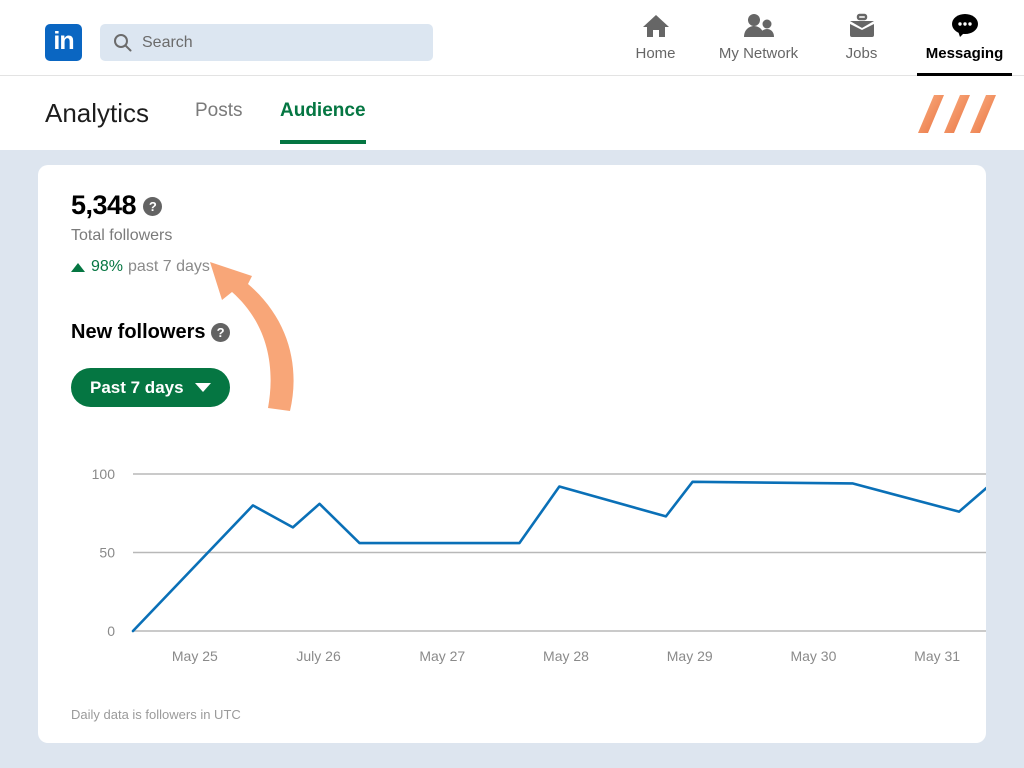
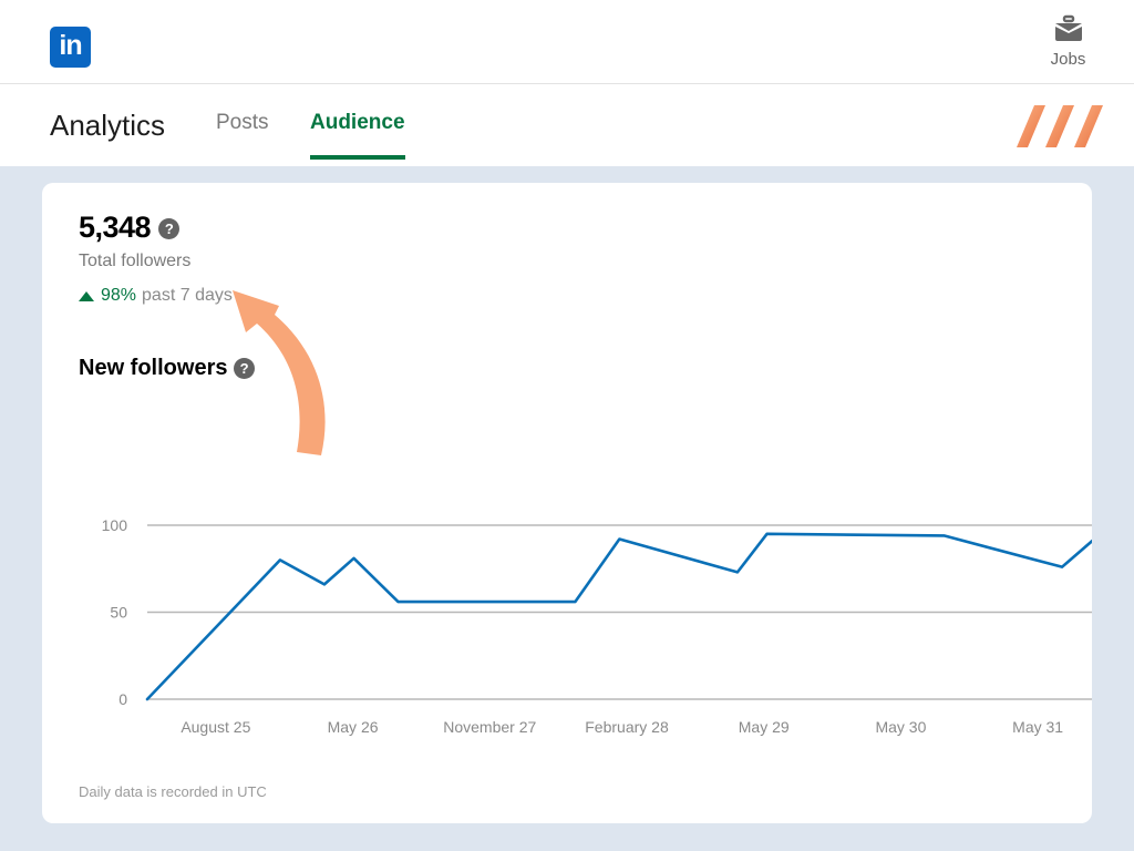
  in
- Search
- Home
- My Network
  Jobs
- Messaging
  Analytics
  Posts
  Audience
  5,348 ?
  Total followers
  98%
  past 7 days
  New followers ?
- Past 7 days
  0
  50
  100
- May 25
+ August 25
- July 26
+ May 26
- May 27
+ November 27
- May 28
+ February 28
  May 29
  May 30
  May 31
- Daily data is followers in UTC
+ Daily data is recorded in UTC
